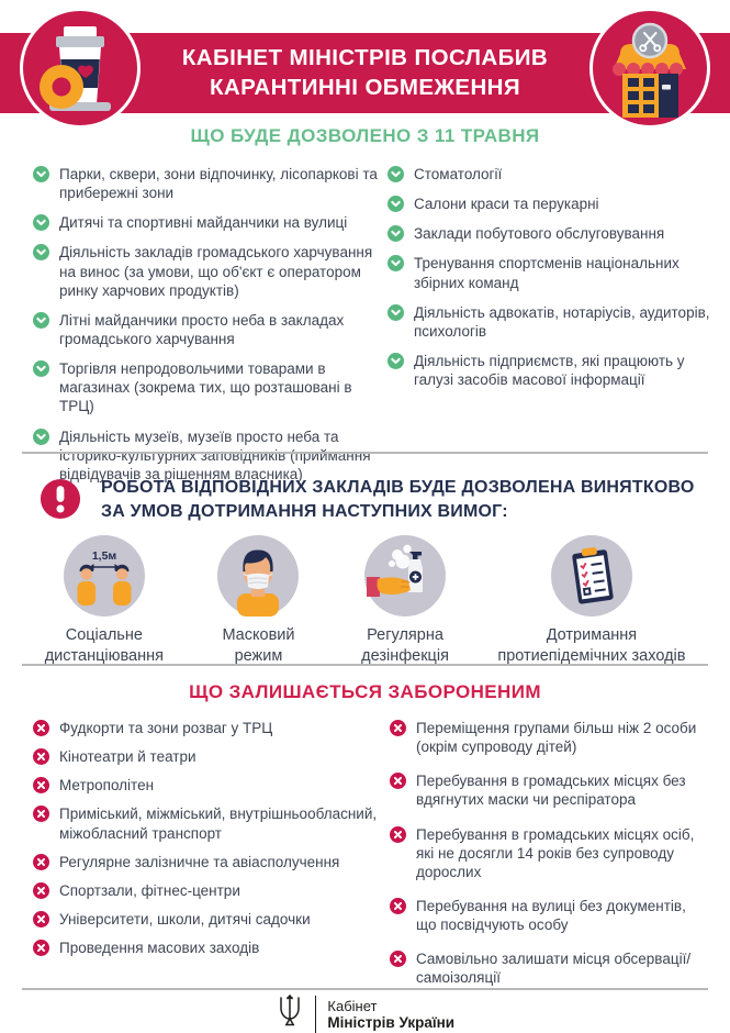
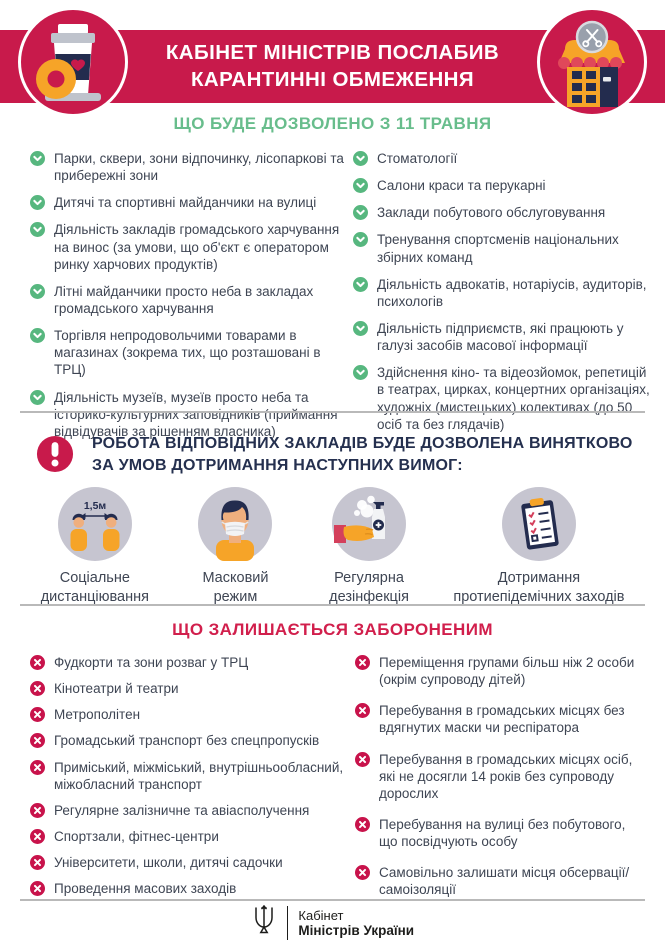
  КАБІНЕТ МІНІСТРІВ ПОСЛАБИВ
  КАРАНТИННІ ОБМЕЖЕННЯ
  ЩО БУДЕ ДОЗВОЛЕНО З 11 ТРАВНЯ
  Парки, сквери, зони відпочинку, лісопаркові та прибережні зони
  Дитячі та спортивні майданчики на вулиці
  Діяльність закладів громадського харчування на винос (за умови, що об'єкт є оператором ринку харчових продуктів)
  Літні майданчики просто неба в закладах громадського харчування
  Торгівля непродовольчими товарами в магазинах (зокрема тих, що розташовані в ТРЦ)
  Діяльність музеїв, музеїв просто неба та історико-культурних заповідників (приймання відвідувачів за рішенням власника)
  Стоматології
  Салони краси та перукарні
  Заклади побутового обслуговування
  Тренування спортсменів національних збірних команд
  Діяльність адвокатів, нотаріусів, аудиторів, психологів
  Діяльність підприємств, які працюють у галузі засобів масової інформації
+ Здійснення кіно- та відеозйомок, репетицій в театрах, цирках, концертних організаціях, художніх (мистецьких) колективах (до 50 осіб та без глядачів)
  РОБОТА ВІДПОВІДНИХ ЗАКЛАДІВ БУДЕ ДОЗВОЛЕНА ВИНЯТКОВО
  ЗА УМОВ ДОТРИМАННЯ НАСТУПНИХ ВИМОГ:
  1,5м
  Соціальне
  дистанціювання
  Масковий
  режим
  Регулярна
  дезінфекція
  Дотримання
  протиепідемічних заходів
  ЩО ЗАЛИШАЄТЬСЯ ЗАБОРОНЕНИМ
  Фудкорти та зони розваг у ТРЦ
  Кінотеатри й театри
  Метрополітен
+ Громадський транспорт без спецпропусків
  Приміський, міжміський, внутрішньообласний, міжобласний транспорт
  Регулярне залізничне та авіасполучення
  Спортзали, фітнес-центри
  Університети, школи, дитячі садочки
  Проведення масових заходів
  Переміщення групами більш ніж 2 особи (окрім супроводу дітей)
  Перебування в громадських місцях без вдягнутих маски чи респіратора
  Перебування в громадських місцях осіб, які не досягли 14 років без супроводу дорослих
- Перебування на вулиці без документів, що посвідчують особу
+ Перебування на вулиці без побутового, що посвідчують особу
  Самовільно залишати місця обсервації/самоізоляції
  Кабінет
  Міністрів України
